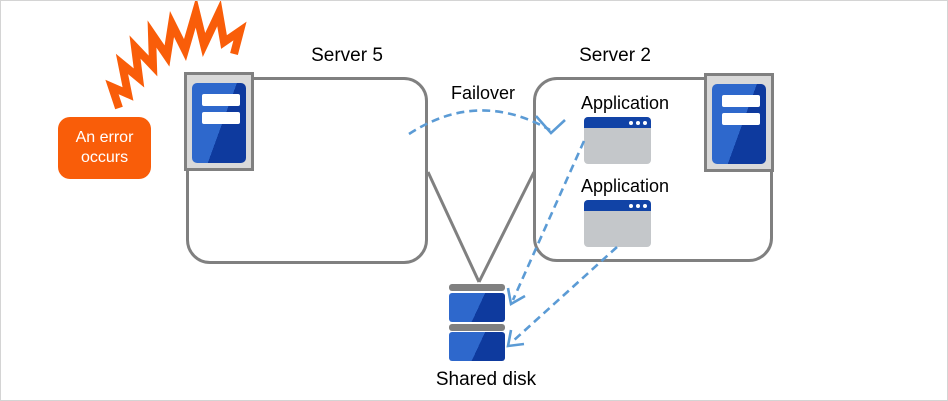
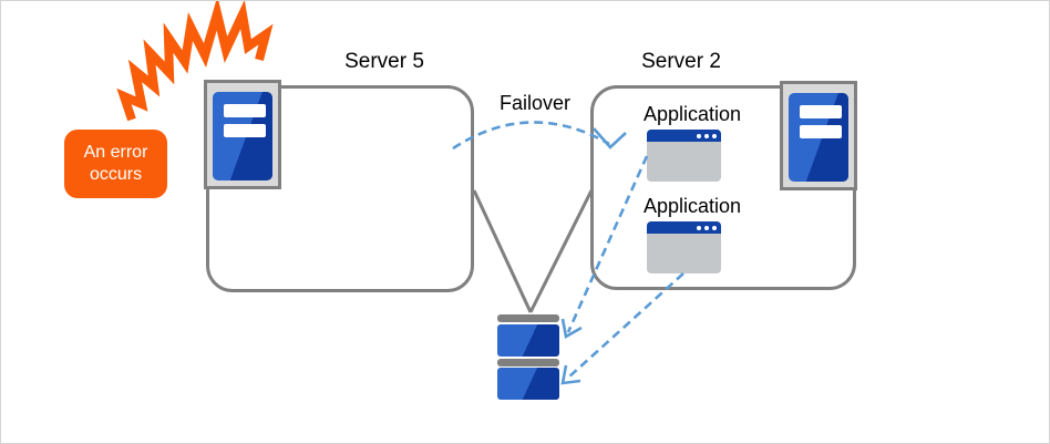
  An error occurs
  Server 5
  Server 2
  Failover
  Application
  Application
- Shared disk
